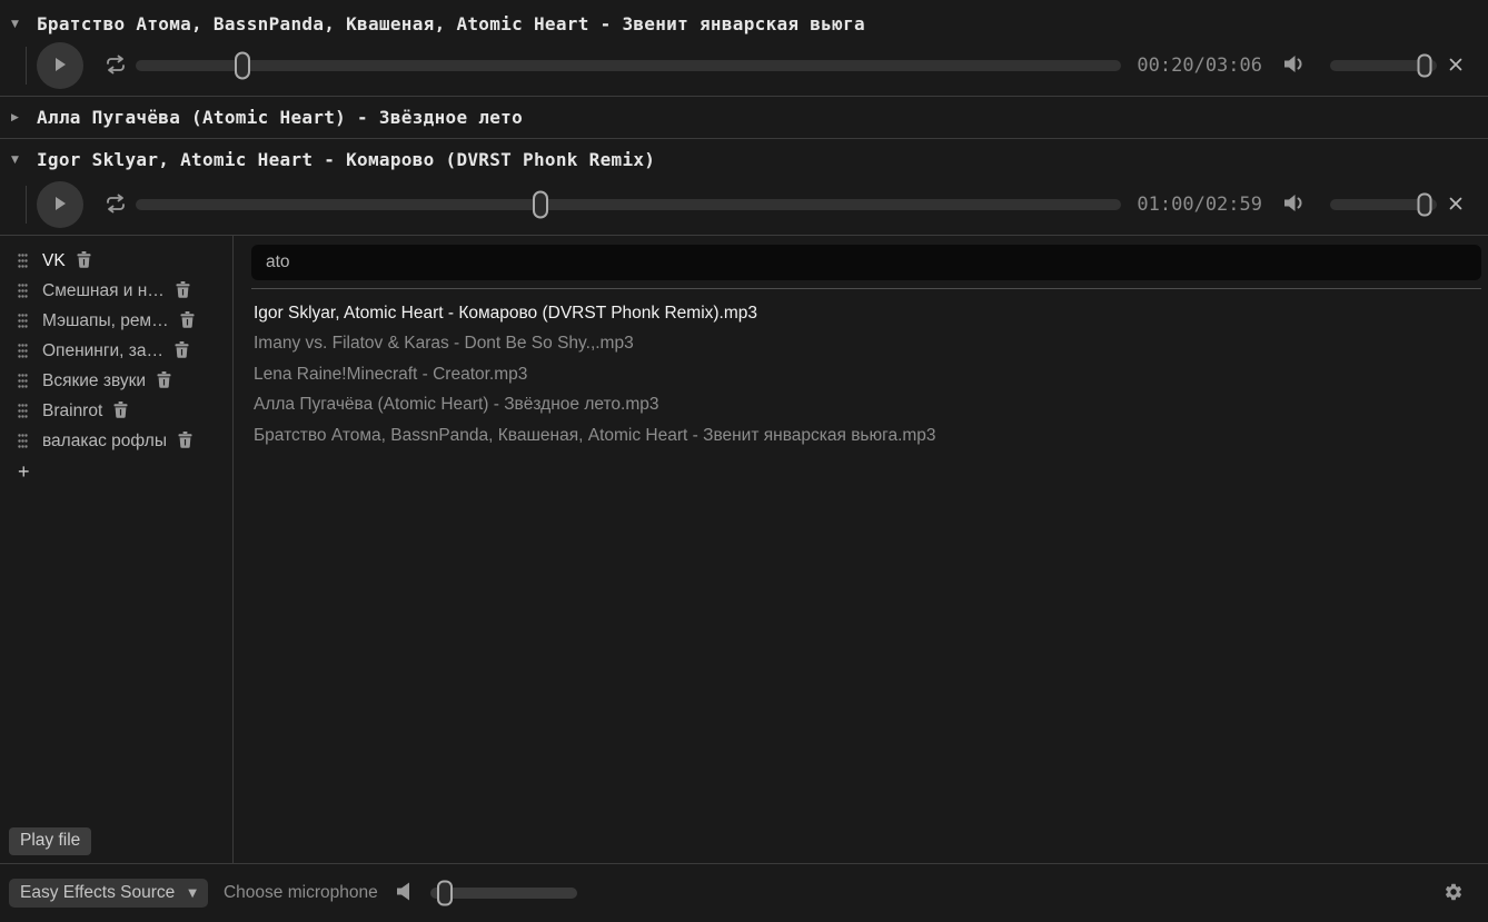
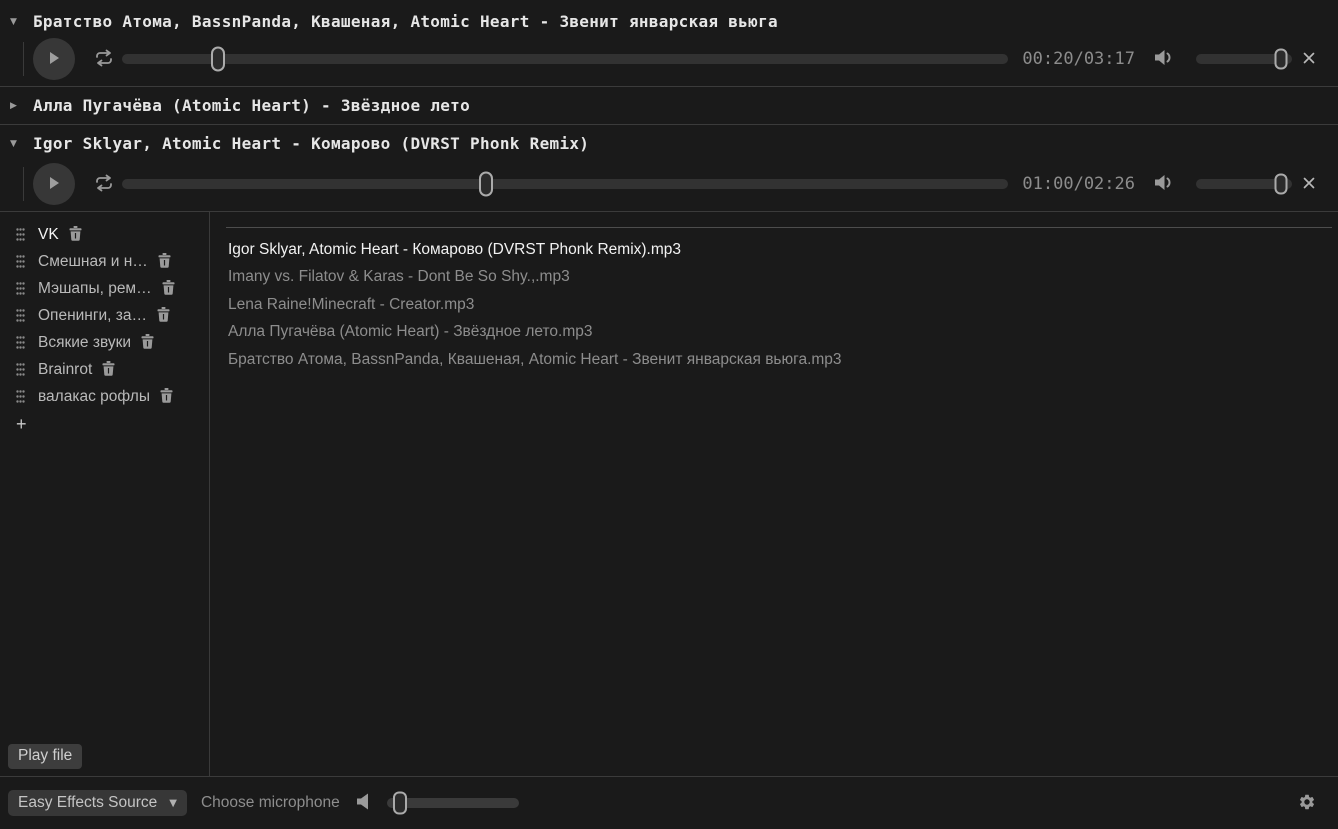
  ▼
  Братство Атома, BassnPanda, Квашеная, Atomic Heart - Звенит январская вьюга
- 00:20/03:06
+ 00:20/03:17
  ▶
  Алла Пугачёва (Atomic Heart) - Звёздное лето
  ▼
  Igor Sklyar, Atomic Heart - Комарово (DVRST Phonk Remix)
- 01:00/02:59
+ 01:00/02:26
  VK
  Смешная и н…
  Мэшапы, рем…
  Опенинги, за…
  Всякие звуки
  Brainrot
  валакас рофлы
  +
  Play file
- ato
  Igor Sklyar, Atomic Heart - Комарово (DVRST Phonk Remix).mp3
  Imany vs. Filatov & Karas - Dont Be So Shy.,.mp3
  Lena Raine!Minecraft - Creator.mp3
  Алла Пугачёва (Atomic Heart) - Звёздное лето.mp3
  Братство Атома, BassnPanda, Квашеная, Atomic Heart - Звенит январская вьюга.mp3
  Easy Effects Source
  ▼
  Choose microphone
